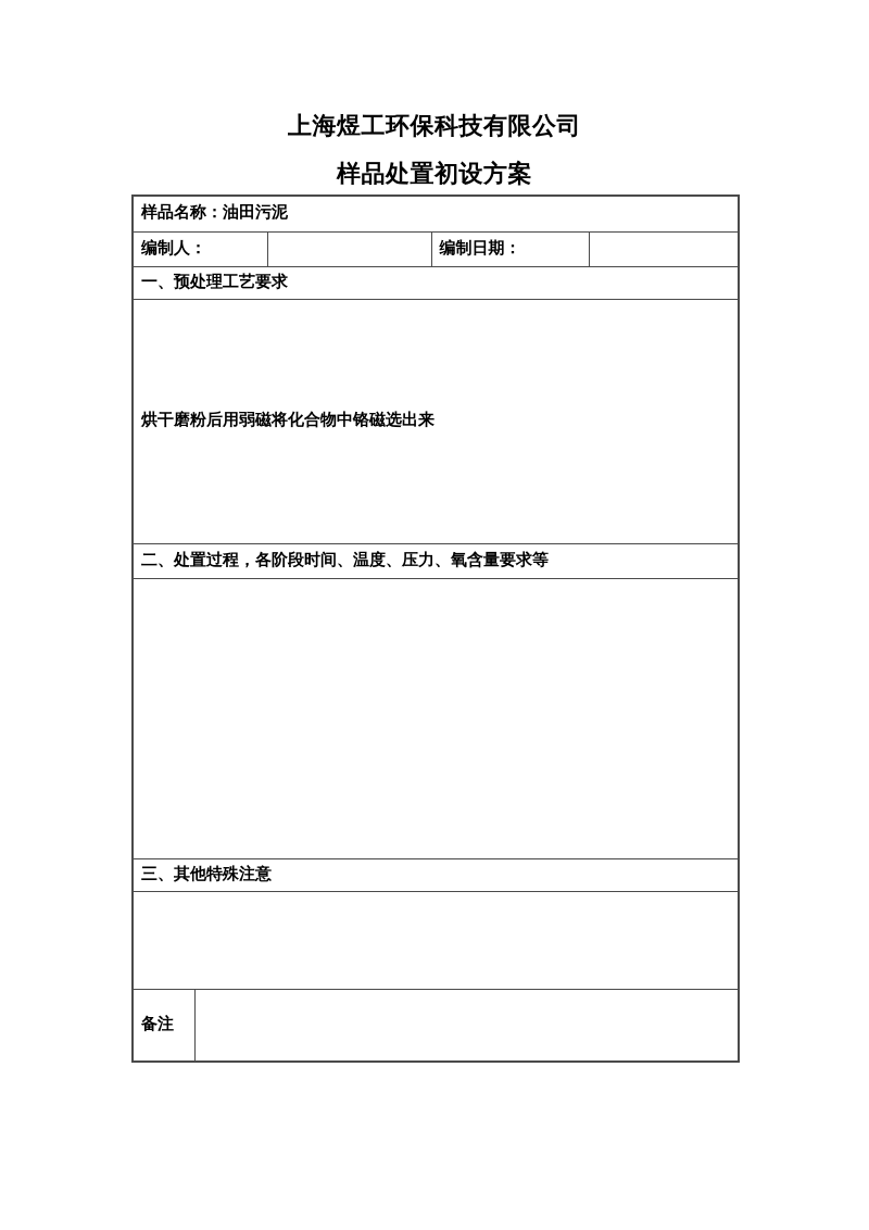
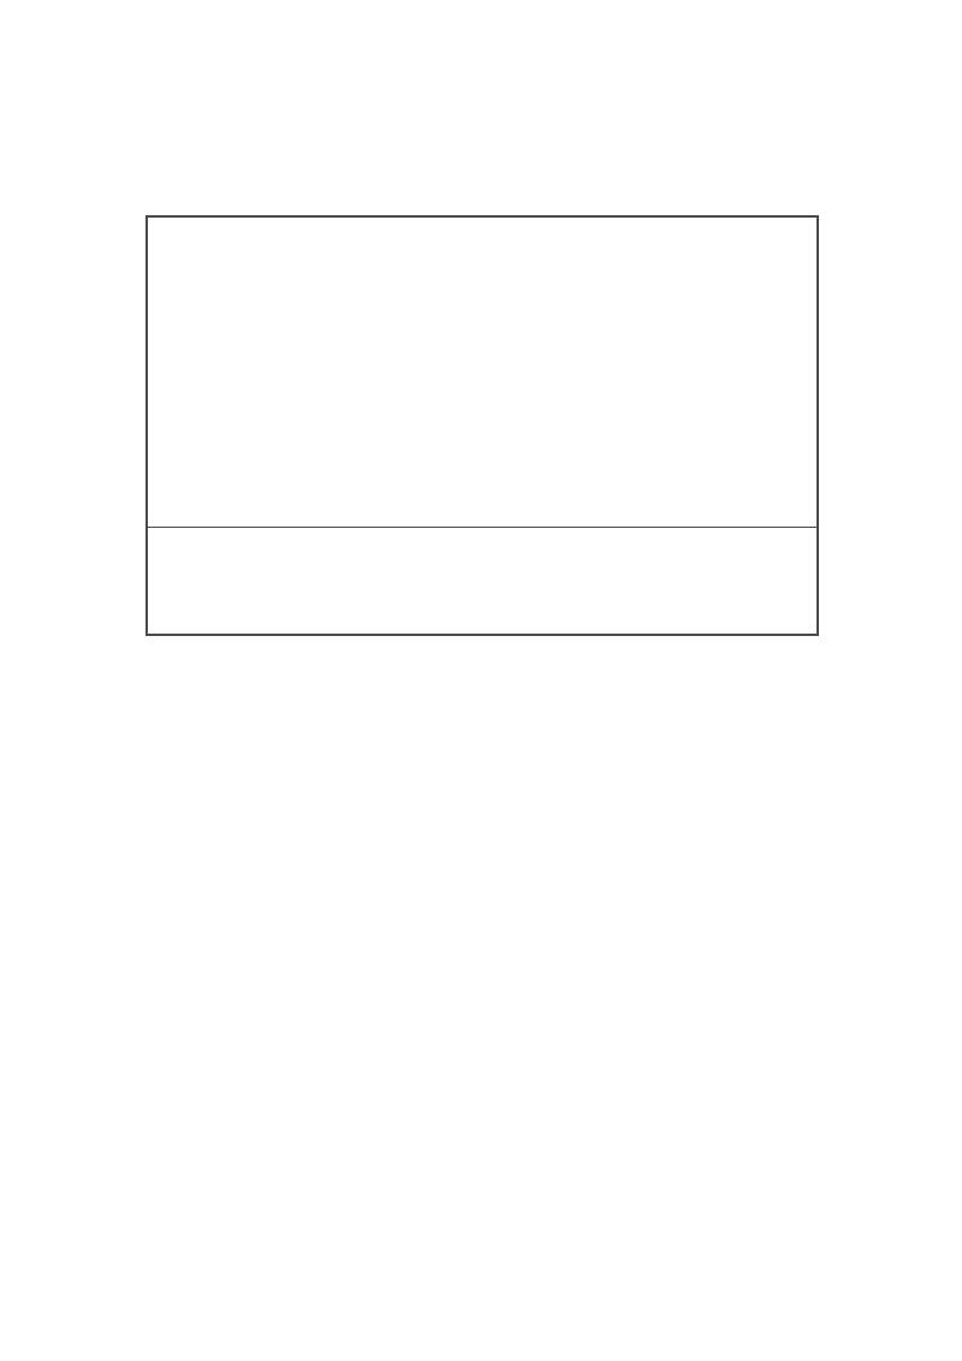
- 上海煜工环保科技有限公司
- 样品处置初设方案
- 样品名称：油田污泥
- 编制人：		编制日期：
- 一、预处理工艺要求
- 烘干磨粉后用弱磁将化合物中铬磁选出来
- 二、处置过程，各阶段时间、温度、压力、氧含量要求等
- 三、其他特殊注意
- 备注
